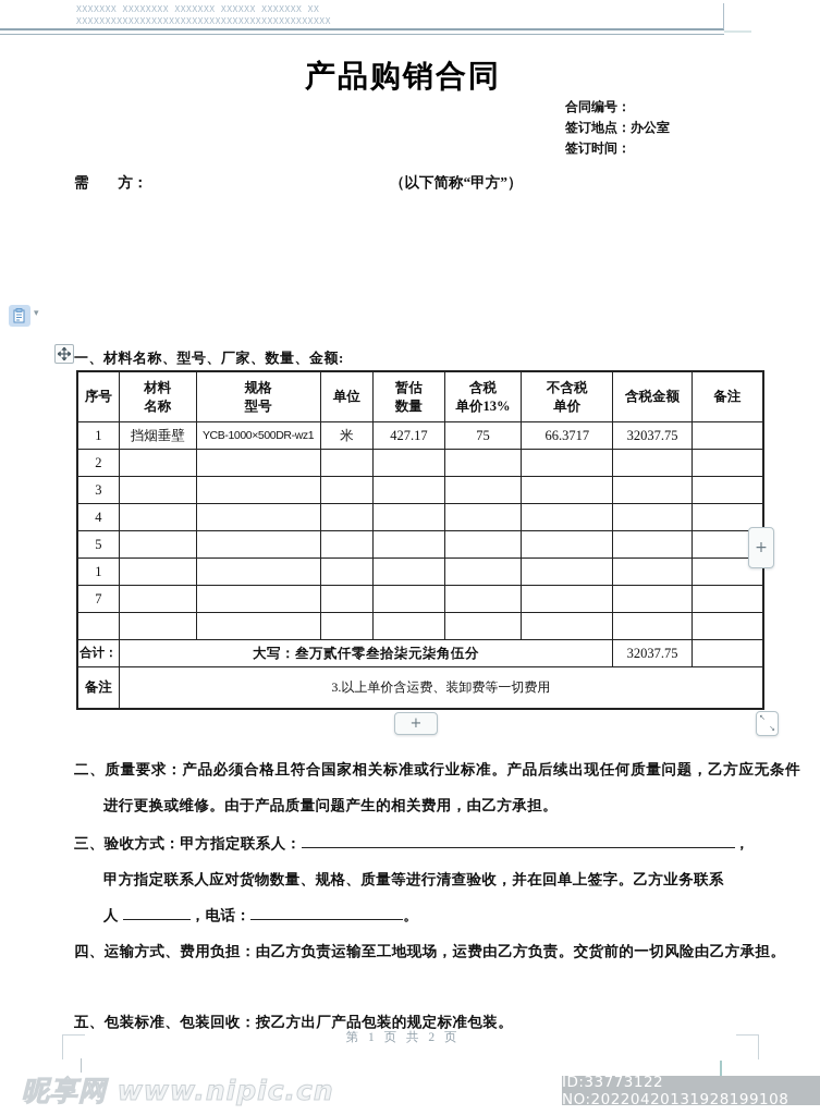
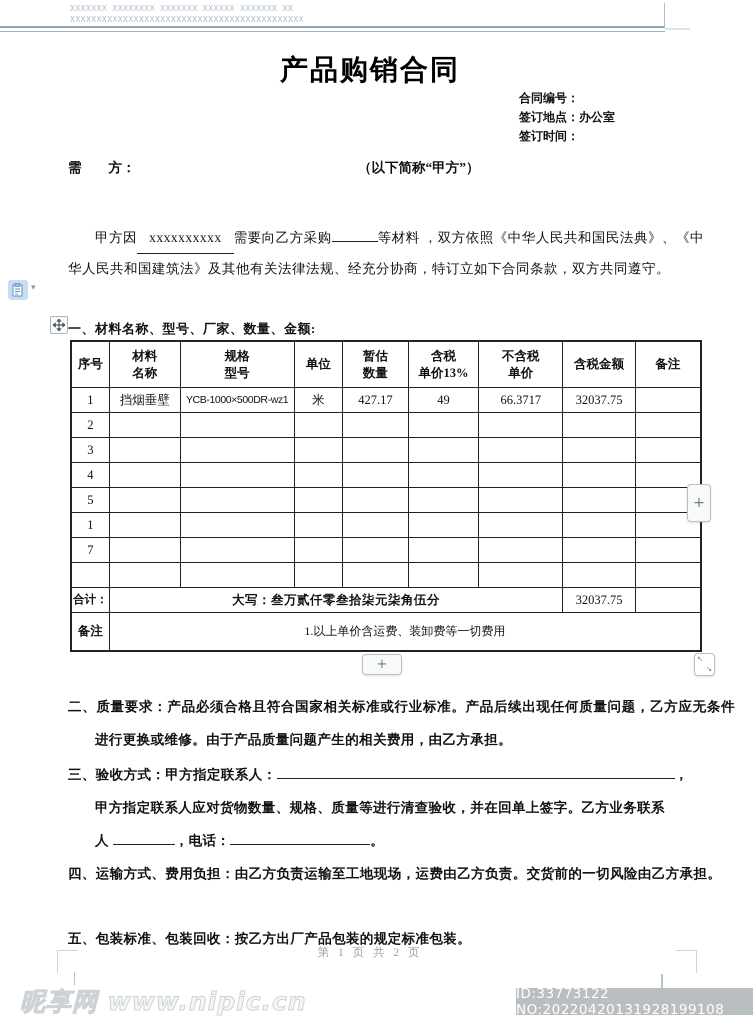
  XXXXXXX XXXXXXXX XXXXXXX XXXXXX XXXXXXX XX
  XXXXXXXXXXXXXXXXXXXXXXXXXXXXXXXXXXXXXXXXXXXX
  产品购销合同
  合同编号：
  签订地点：办公室
  签订时间：
  需 方：
  （以下简称“甲方”）
+ 甲方因 xxxxxxxxxx 需要向乙方采购 等材料 ，双方依照《中华人民共和国民法典》、《中华人民共和国建筑法》及其他有关法律法规、经充分协商，特订立如下合同条款，双方共同遵守。
  ▾
  一、材料名称、型号、厂家、数量、金额:
  序号	材料 名称	规格 型号	单位	暂估 数量	含税 单价13%	不含税 单价	含税金额	备注
- 1	挡烟垂壁	YCB-1000×500DR-wz1	米	427.17	75	66.3717	32037.75
+ 1	挡烟垂壁	YCB-1000×500DR-wz1	米	427.17	49	66.3717	32037.75
  2
  3
  4
  5
  1
  7
  合计：	大写：叁万贰仟零叁拾柒元柒角伍分	32037.75
- 备注	3.以上单价含运费、装卸费等一切费用
+ 备注	1.以上单价含运费、装卸费等一切费用
  +
  +
  ↖
  ↘
  二、质量要求：产品必须合格且符合国家相关标准或行业标准。产品后续出现任何质量问题，乙方应无条件进行更换或维修。由于产品质量问题产生的相关费用，由乙方承担。
  三、验收方式：甲方指定联系人： ，
  甲方指定联系人应对货物数量、规格、质量等进行清查验收，并在回单上签字。乙方业务联系
  人 ，电话： 。
  四、运输方式、费用负担：由乙方负责运输至工地现场，运费由乙方负责。交货前的一切风险由乙方承担。
  五、包装标准、包装回收：按乙方出厂产品包装的规定标准包装。
  第 1 页 共 2 页
  昵享网 www.nipic.cn
  ID:33773122 NO:20220420131928199108
